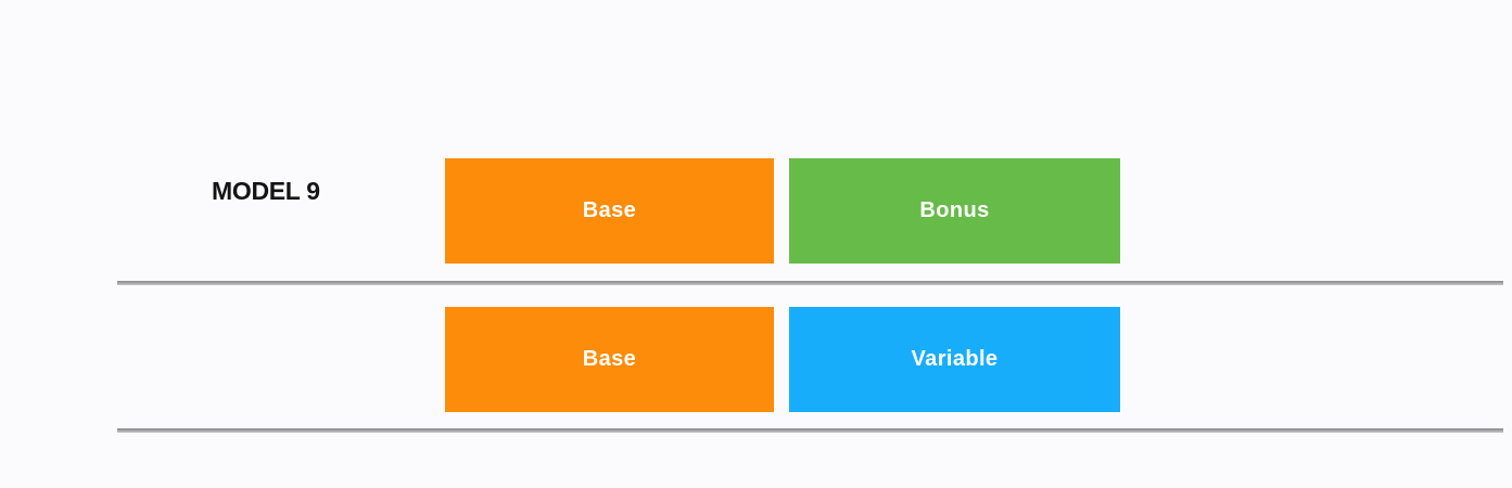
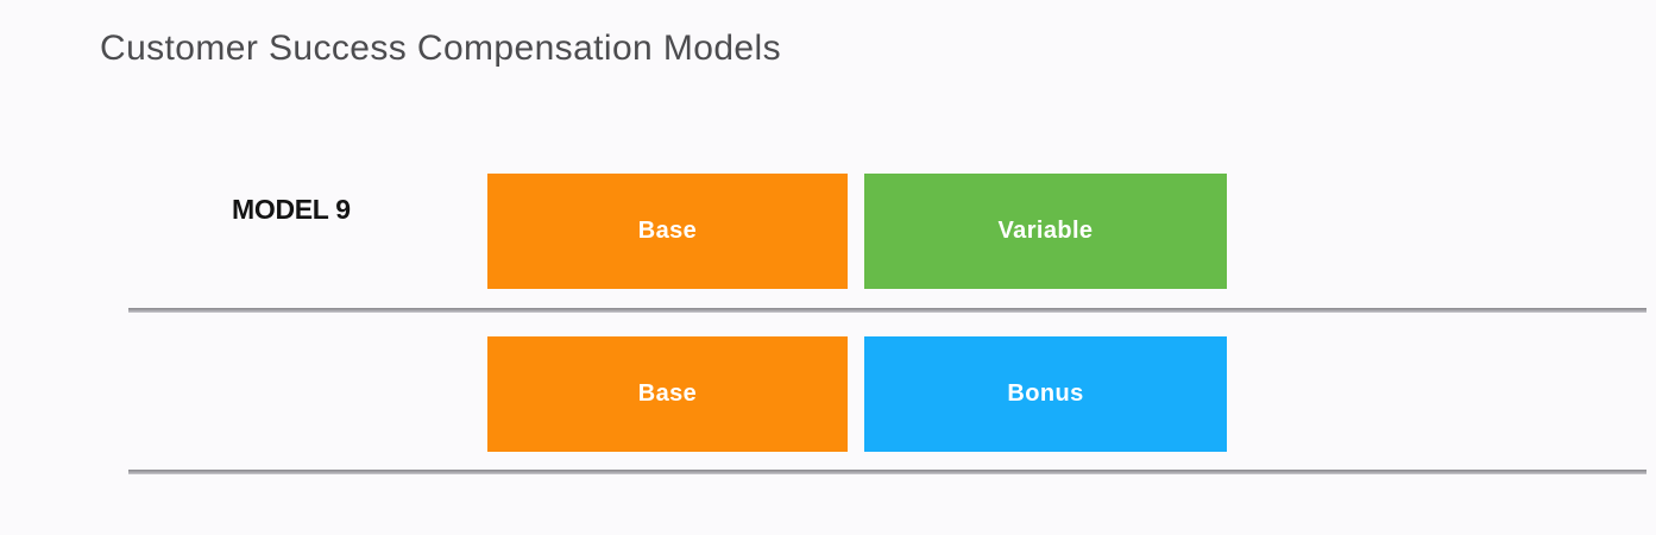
+ Customer Success Compensation Models
  MODEL 9
  Base
- Bonus
+ Variable
  Base
- Variable
+ Bonus
